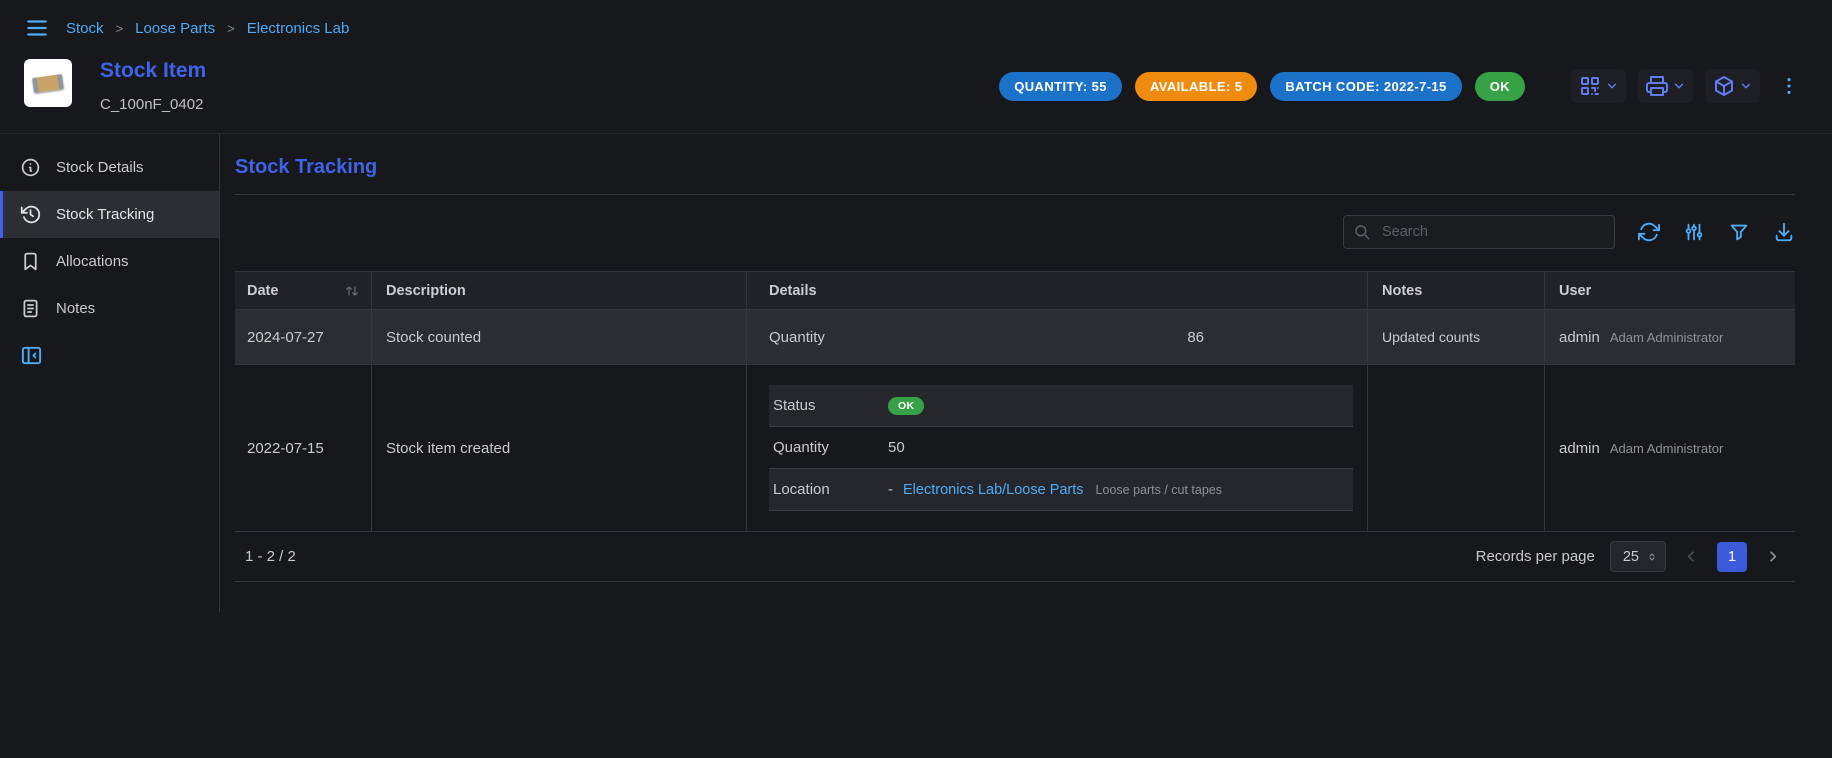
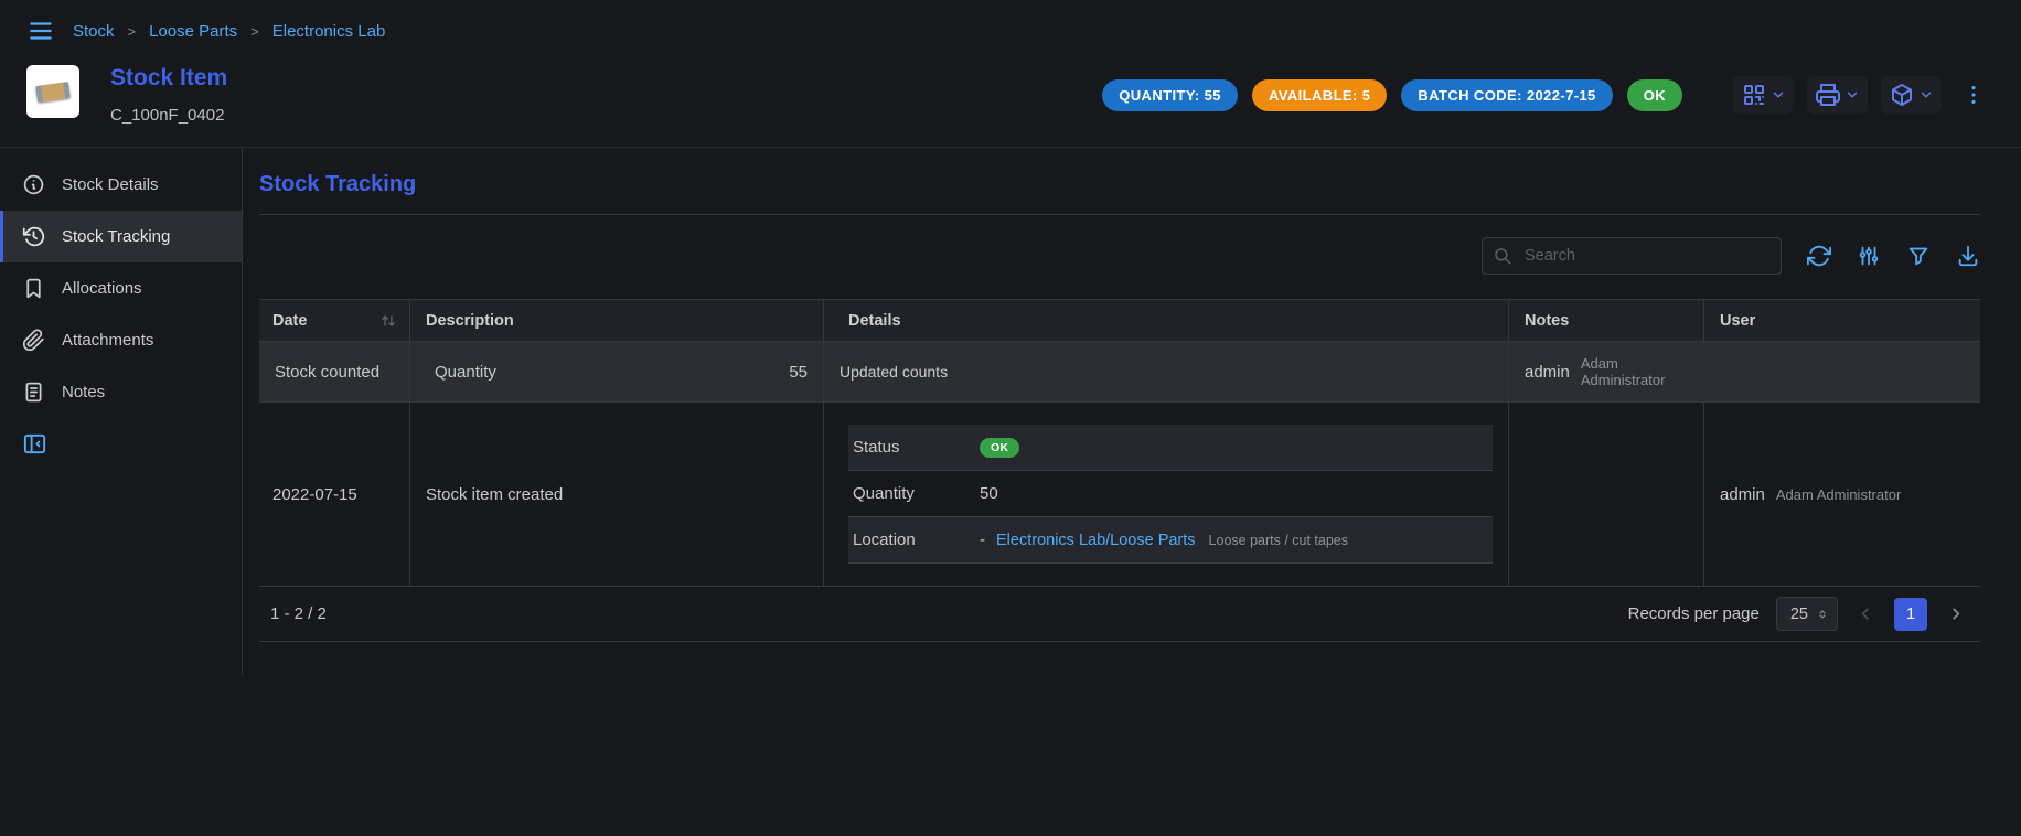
  Stock
  >
  Loose Parts
  >
  Electronics Lab
  Stock Item
  C_100nF_0402
  QUANTITY: 55
  AVAILABLE: 5
  BATCH CODE: 2022-7-15
  OK
  Stock Details
  Stock Tracking
  Allocations
+ Attachments
  Notes
  Stock Tracking
  Search
  Date
  Description
  Details
  Notes
  User
- 2024-07-27
  Stock counted
  Quantity
- 86
+ 55
  Updated counts
  admin
  Adam Administrator
  2022-07-15
  Stock item created
  Status
  OK
  Quantity
  50
  Location
  -
  Electronics Lab/Loose Parts
  Loose parts / cut tapes
  admin
  Adam Administrator
  1 - 2 / 2
  Records per page
  25
  1
